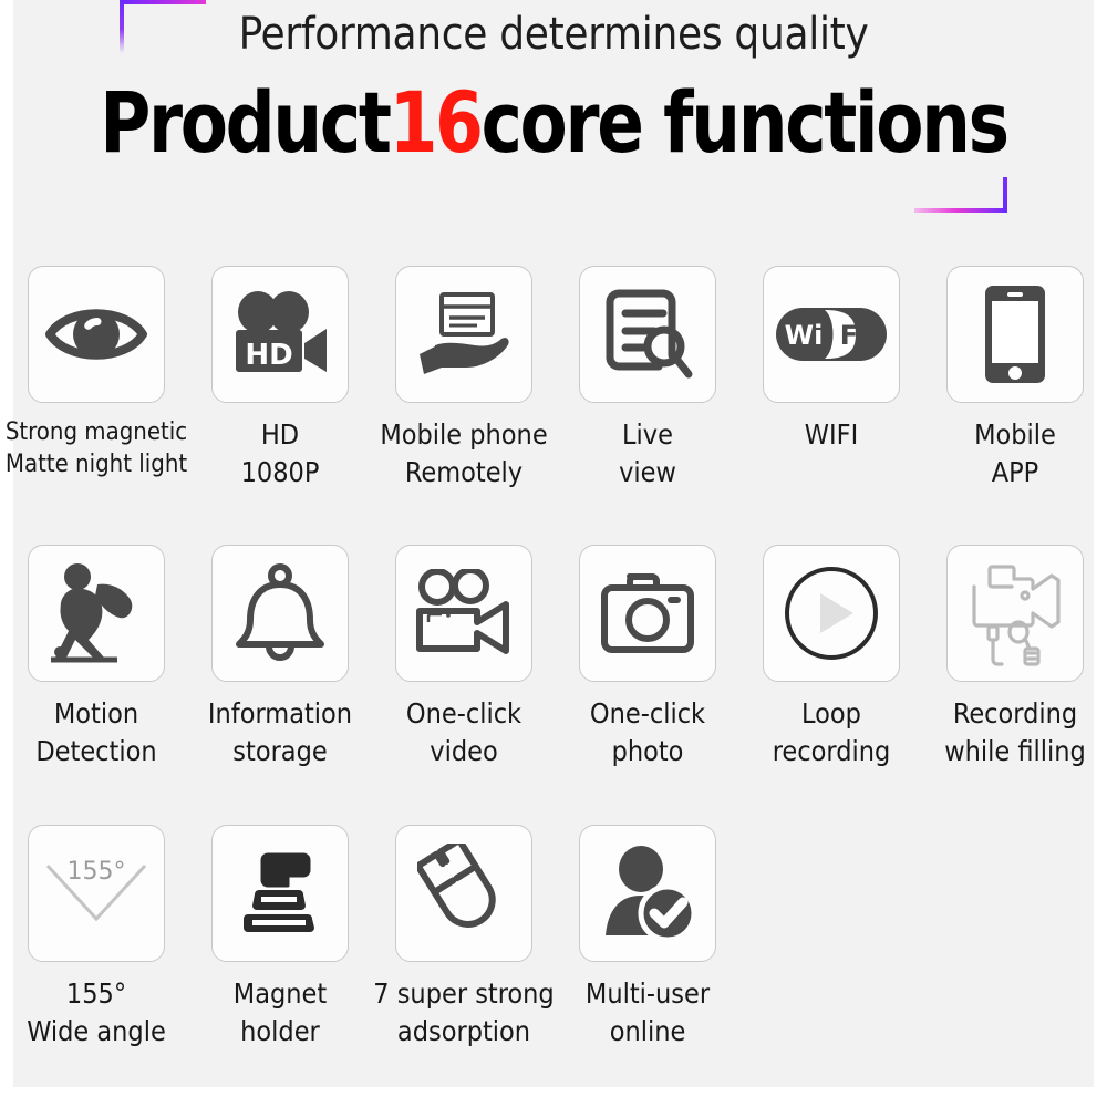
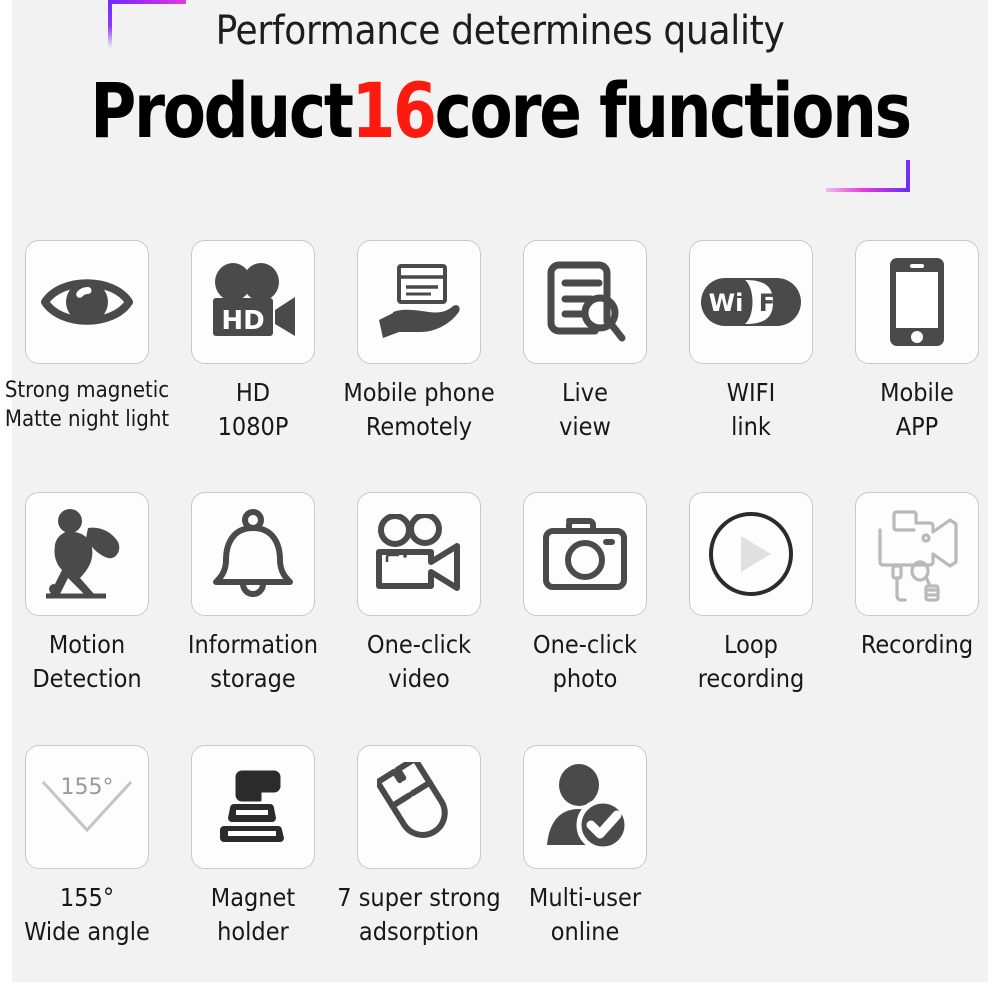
  Performance determines quality
  Product16core functions
  Strong magnetic
  Matte night light
  HD
  HD
  1080P
  Mobile phone
  Remotely
  Live
  view
  Wi
  Fi
  WIFI
+ link
  Mobile
  APP
  Motion
  Detection
  Information
  storage
  One-click
  video
  One-click
  photo
  Loop
  recording
  Recording
- while filling
  155°
  155°
  Wide angle
  Magnet
  holder
  7 super strong
  adsorption
  Multi-user
  online
